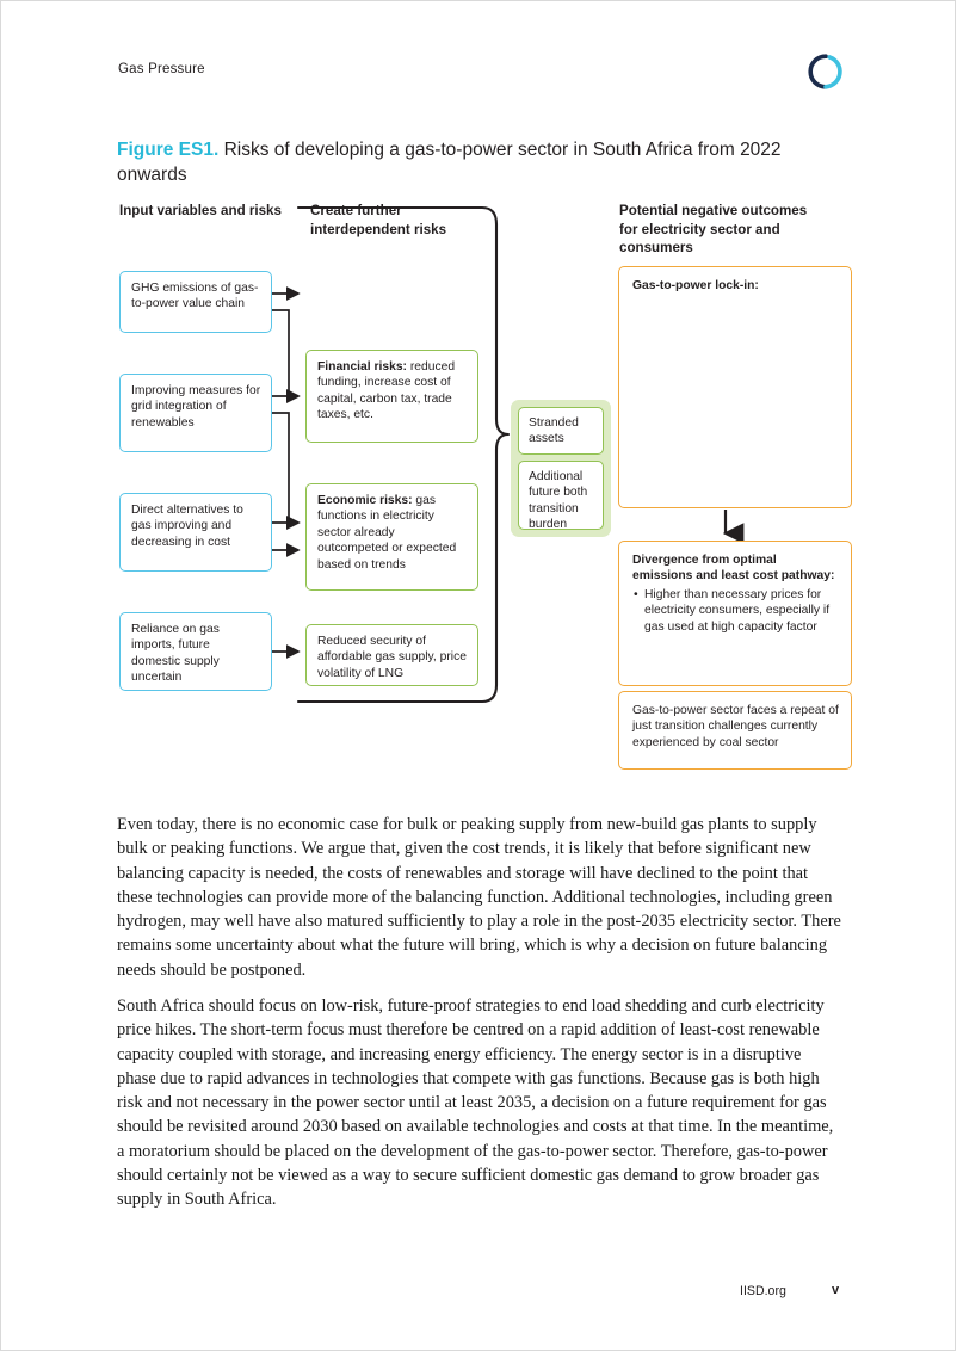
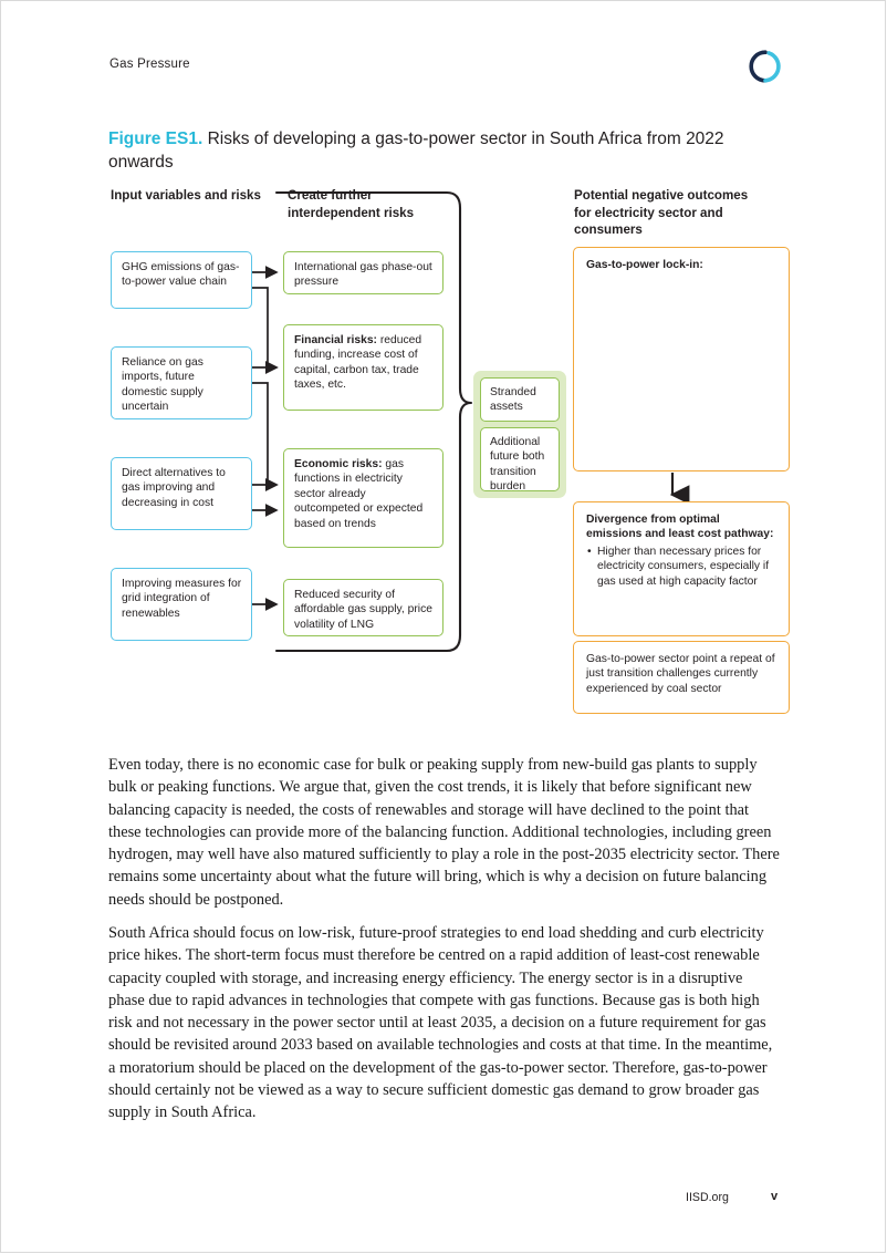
  Gas Pressure
  Figure ES1. Risks of developing a gas-to-power sector in South Africa from 2022 onwards
  Input variables and risks
  Create further interdependent risks
  Potential negative outcomes for electricity sector and consumers
  GHG emissions of gas-to-power value chain
- Improving measures for grid integration of renewables
+ Reliance on gas imports, future domestic supply uncertain
  Direct alternatives to gas improving and decreasing in cost
- Reliance on gas imports, future domestic supply uncertain
+ Improving measures for grid integration of renewables
+ International gas phase-out pressure
  Financial risks: reduced funding, increase cost of capital, carbon tax, trade taxes, etc.
  Economic risks: gas functions in electricity sector already outcompeted or expected based on trends
  Reduced security of affordable gas supply, price volatility of LNG
  Stranded assets
  Additional future both transition burden
  Gas-to-power lock-in:
  Divergence from optimal emissions and least cost pathway:
  Higher than necessary prices for electricity consumers, especially if gas used at high capacity factor
- Gas-to-power sector faces a repeat of just transition challenges currently experienced by coal sector
+ Gas-to-power sector point a repeat of just transition challenges currently experienced by coal sector
  Even today, there is no economic case for bulk or peaking supply from new-build gas plants to supply bulk or peaking functions. We argue that, given the cost trends, it is likely that before significant new balancing capacity is needed, the costs of renewables and storage will have declined to the point that these technologies can provide more of the balancing function. Additional technologies, including green hydrogen, may well have also matured sufficiently to play a role in the post-2035 electricity sector. There remains some uncertainty about what the future will bring, which is why a decision on future balancing needs should be postponed.
- South Africa should focus on low-risk, future-proof strategies to end load shedding and curb electricity price hikes. The short-term focus must therefore be centred on a rapid addition of least-cost renewable capacity coupled with storage, and increasing energy efficiency. The energy sector is in a disruptive phase due to rapid advances in technologies that compete with gas functions. Because gas is both high risk and not necessary in the power sector until at least 2035, a decision on a future requirement for gas should be revisited around 2030 based on available technologies and costs at that time. In the meantime, a moratorium should be placed on the development of the gas-to-power sector. Therefore, gas-to-power should certainly not be viewed as a way to secure sufficient domestic gas demand to grow broader gas supply in South Africa.
+ South Africa should focus on low-risk, future-proof strategies to end load shedding and curb electricity price hikes. The short-term focus must therefore be centred on a rapid addition of least-cost renewable capacity coupled with storage, and increasing energy efficiency. The energy sector is in a disruptive phase due to rapid advances in technologies that compete with gas functions. Because gas is both high risk and not necessary in the power sector until at least 2035, a decision on a future requirement for gas should be revisited around 2033 based on available technologies and costs at that time. In the meantime, a moratorium should be placed on the development of the gas-to-power sector. Therefore, gas-to-power should certainly not be viewed as a way to secure sufficient domestic gas demand to grow broader gas supply in South Africa.
  IISD.org
  v
